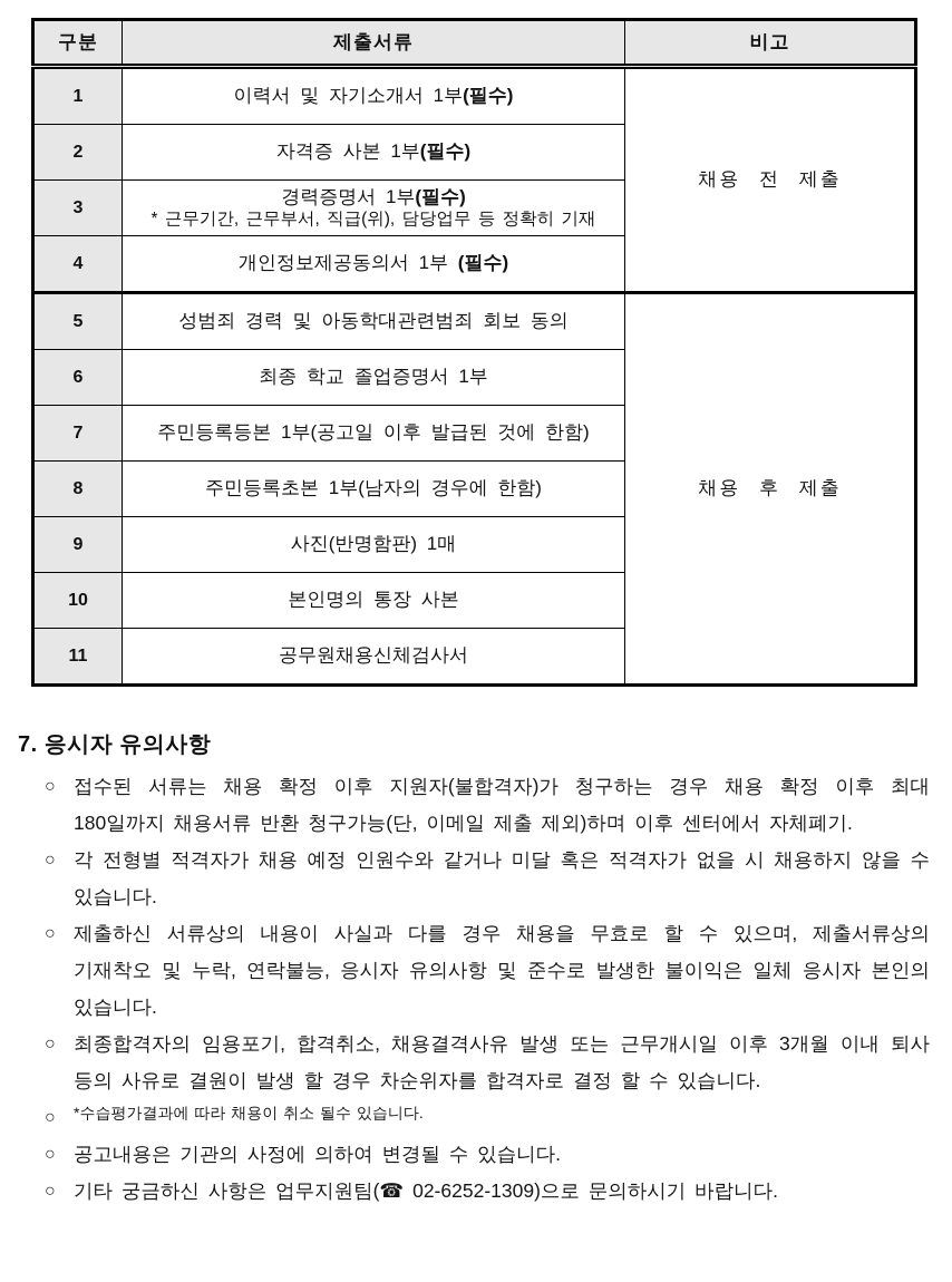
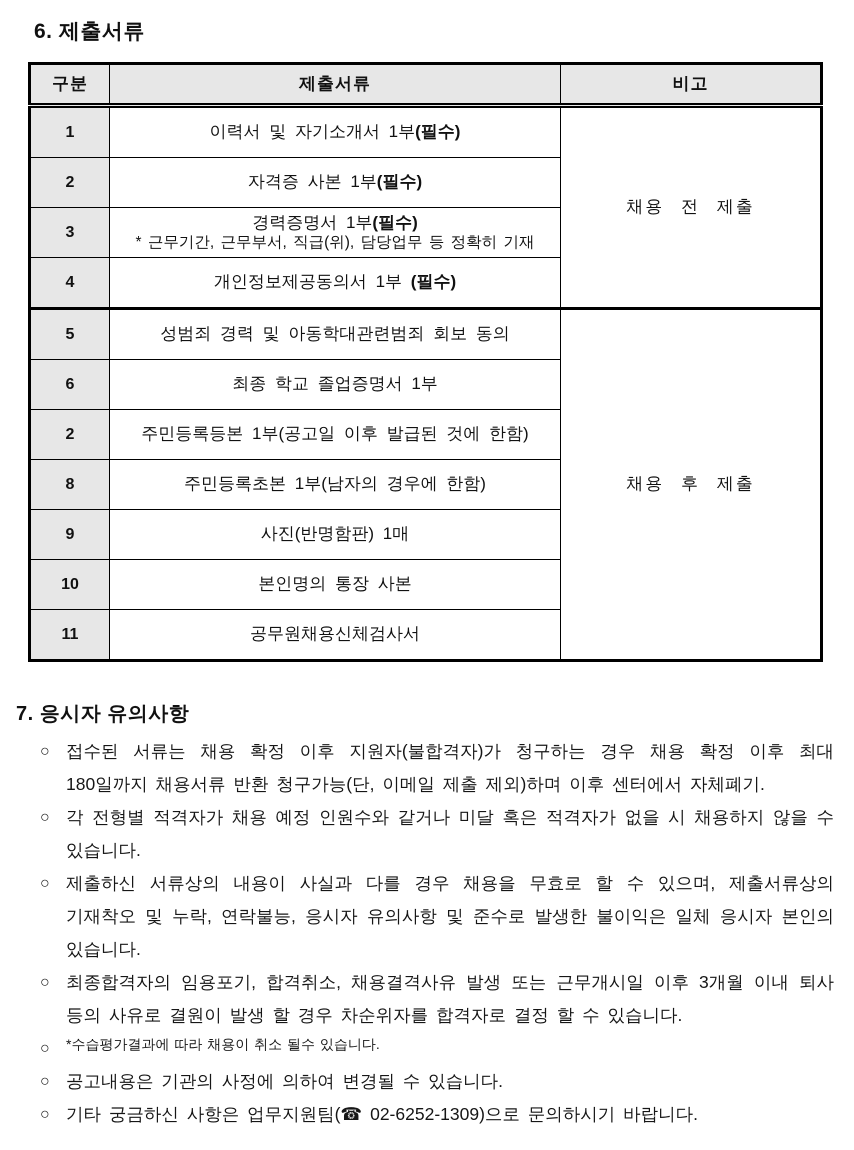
+ 6. 제출서류
  구분	제출서류	비고
  1	이력서 및 자기소개서 1부(필수)	채용 전 제출
  2	자격증 사본 1부(필수)
  3	경력증명서 1부(필수) * 근무기간, 근무부서, 직급(위), 담당업무 등 정확히 기재
  4	개인정보제공동의서 1부 (필수)
  5	성범죄 경력 및 아동학대관련범죄 회보 동의	채용 후 제출
  6	최종 학교 졸업증명서 1부
- 7	주민등록등본 1부(공고일 이후 발급된 것에 한함)
+ 2	주민등록등본 1부(공고일 이후 발급된 것에 한함)
  8	주민등록초본 1부(남자의 경우에 한함)
  9	사진(반명함판) 1매
  10	본인명의 통장 사본
  11	공무원채용신체검사서
  7. 응시자 유의사항
  ○
  접수된 서류는 채용 확정 이후 지원자(불합격자)가 청구하는 경우 채용 확정 이후 최대 180일까지 채용서류 반환 청구가능(단, 이메일 제출 제외)하며 이후 센터에서 자체폐기.
  ○
  각 전형별 적격자가 채용 예정 인원수와 같거나 미달 혹은 적격자가 없을 시 채용하지 않을 수 있습니다.
  ○
  제출하신 서류상의 내용이 사실과 다를 경우 채용을 무효로 할 수 있으며, 제출서류상의 기재착오 및 누락, 연락불능, 응시자 유의사항 및 준수로 발생한 불이익은 일체 응시자 본인의 있습니다.
  ○
  최종합격자의 임용포기, 합격취소, 채용결격사유 발생 또는 근무개시일 이후 3개월 이내 퇴사 등의 사유로 결원이 발생 할 경우 차순위자를 합격자로 결정 할 수 있습니다.
  ○
  *수습평가결과에 따라 채용이 취소 될수 있습니다.
  ○
  공고내용은 기관의 사정에 의하여 변경될 수 있습니다.
  ○
  기타 궁금하신 사항은 업무지원팀(☎ 02-6252-1309)으로 문의하시기 바랍니다.
